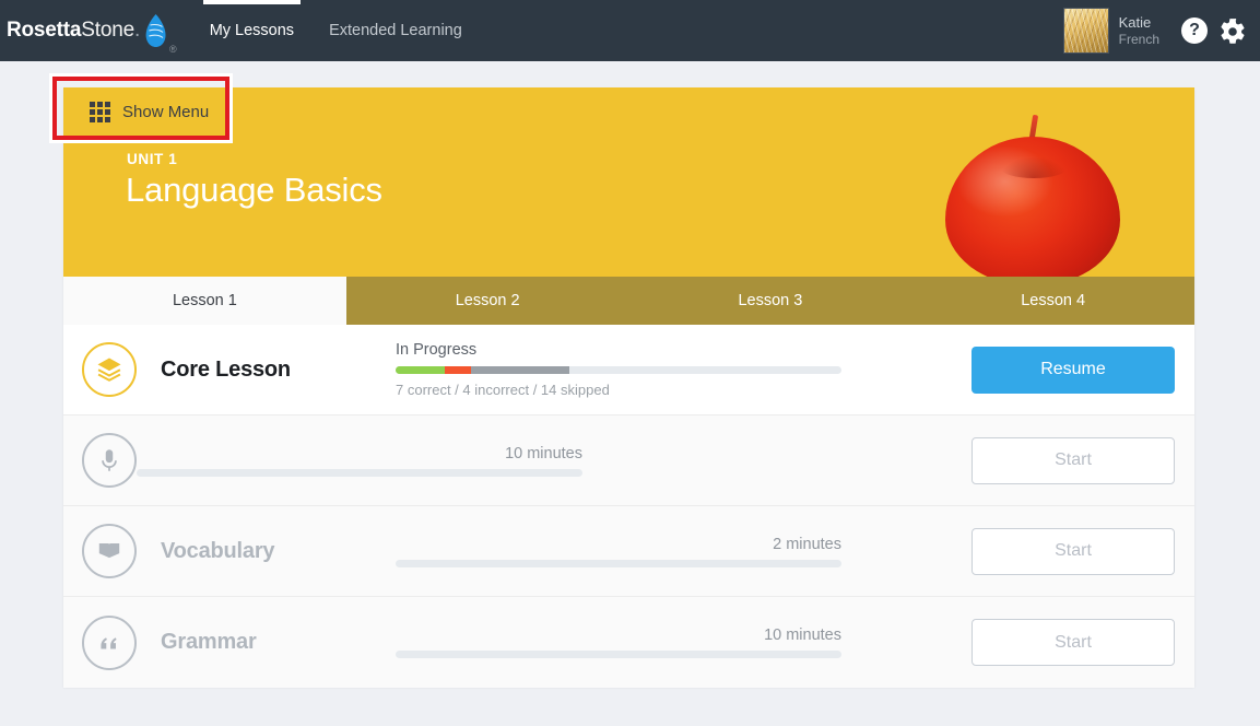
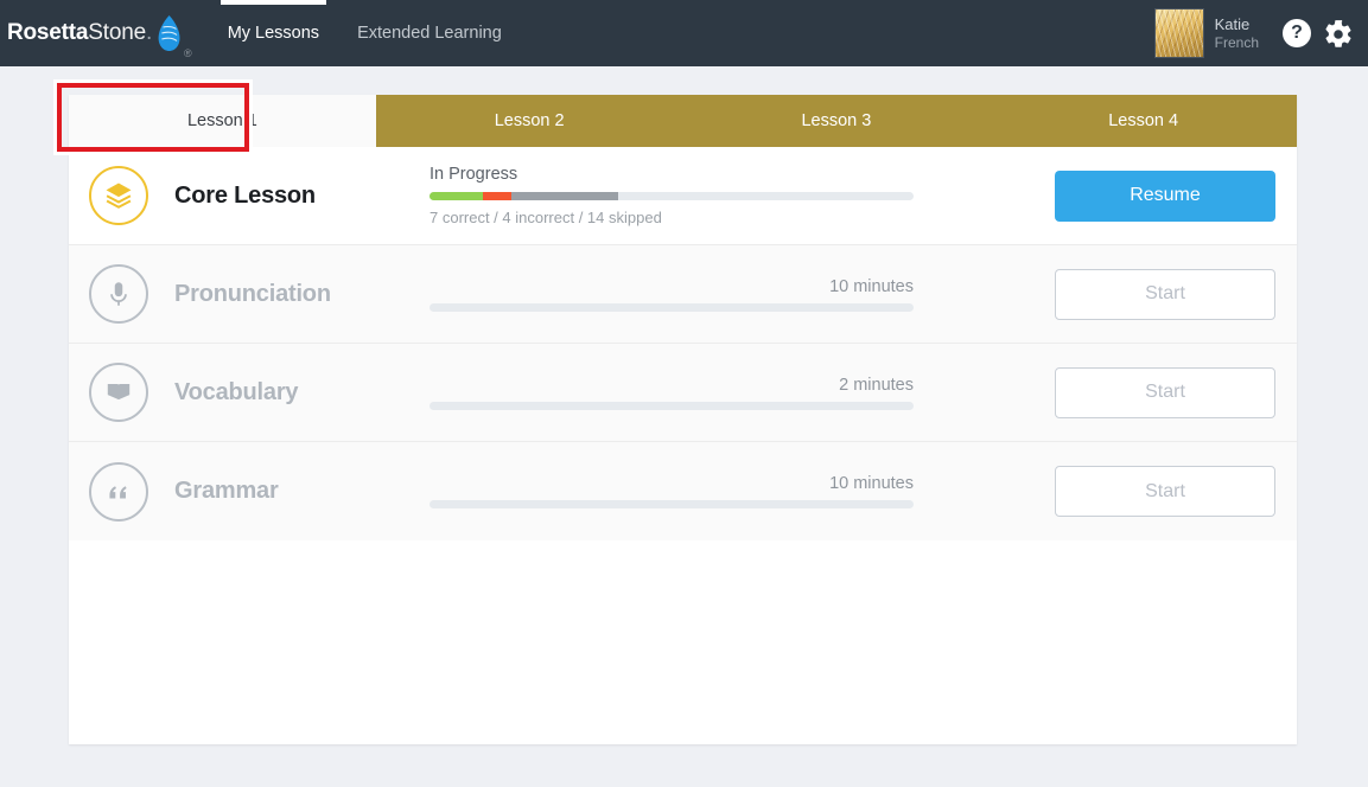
  RosettaStone.
  ®
  My Lessons
  Extended Learning
  Katie
  French
  ?
- Show Menu
- UNIT 1
- Language Basics
  Lesson 1
  Lesson 2
  Lesson 3
  Lesson 4
  Core Lesson
  In Progress
  7 correct / 4 incorrect / 14 skipped
  Resume
+ Pronunciation
  10 minutes
  Start
  Vocabulary
  2 minutes
  Start
  Grammar
  10 minutes
  Start
